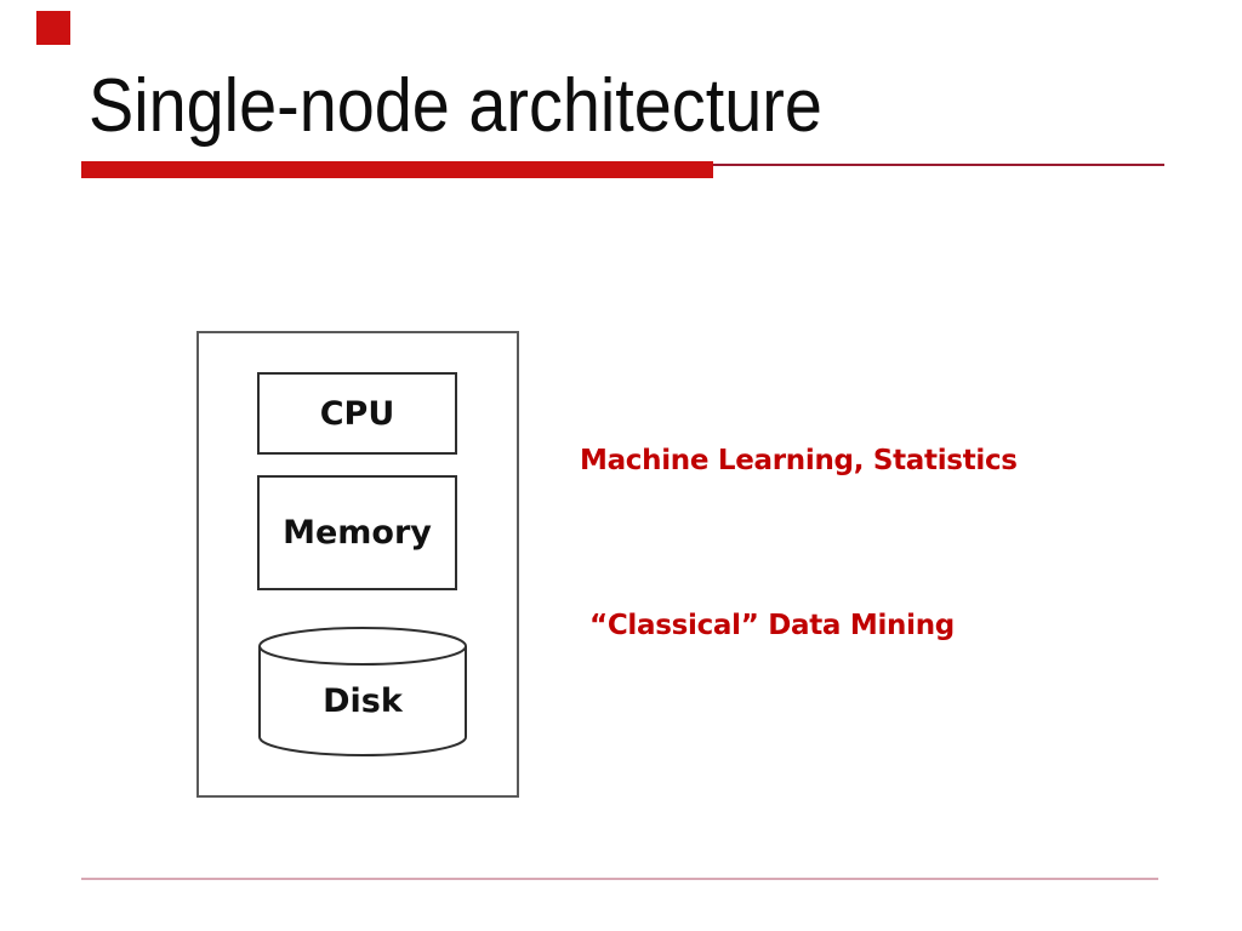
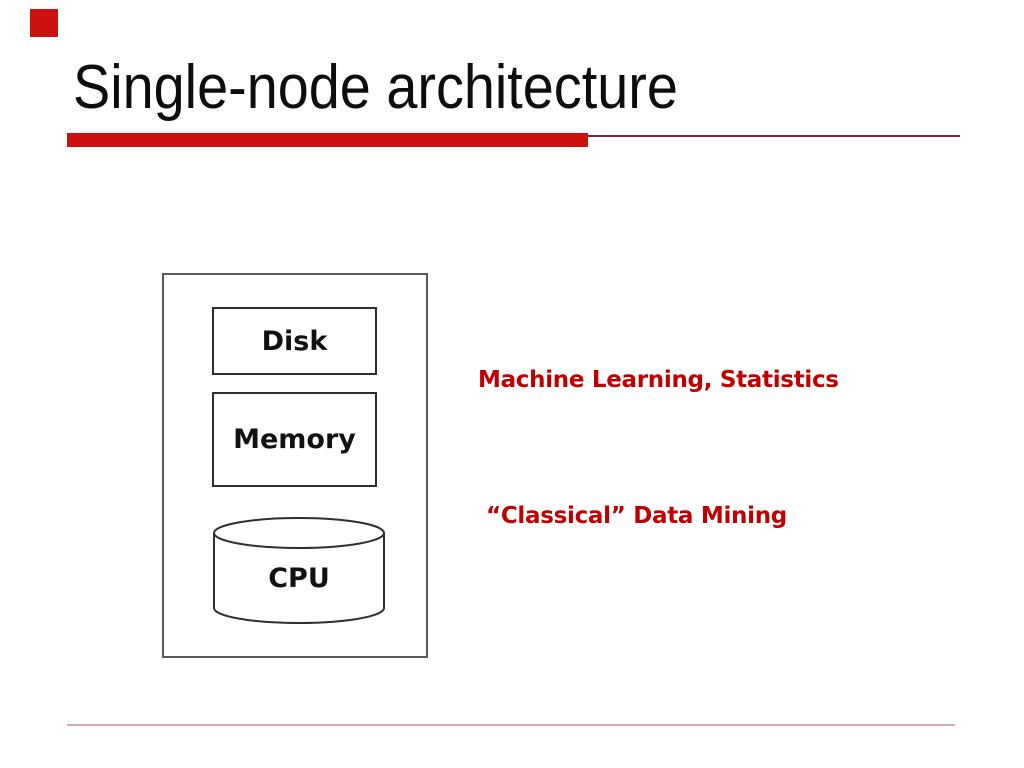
  Single-node architecture
- CPU
+ Disk
  Memory
- Disk
+ CPU
  Machine Learning, Statistics
  “Classical” Data Mining
